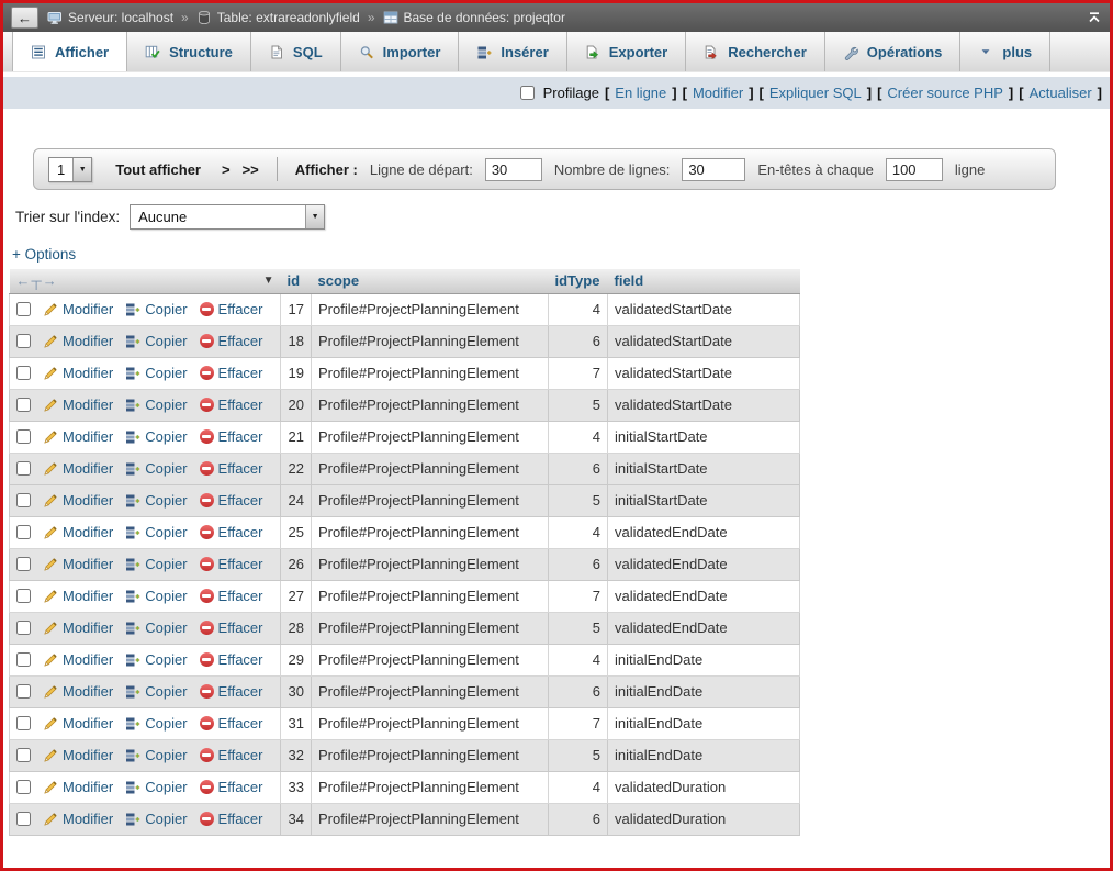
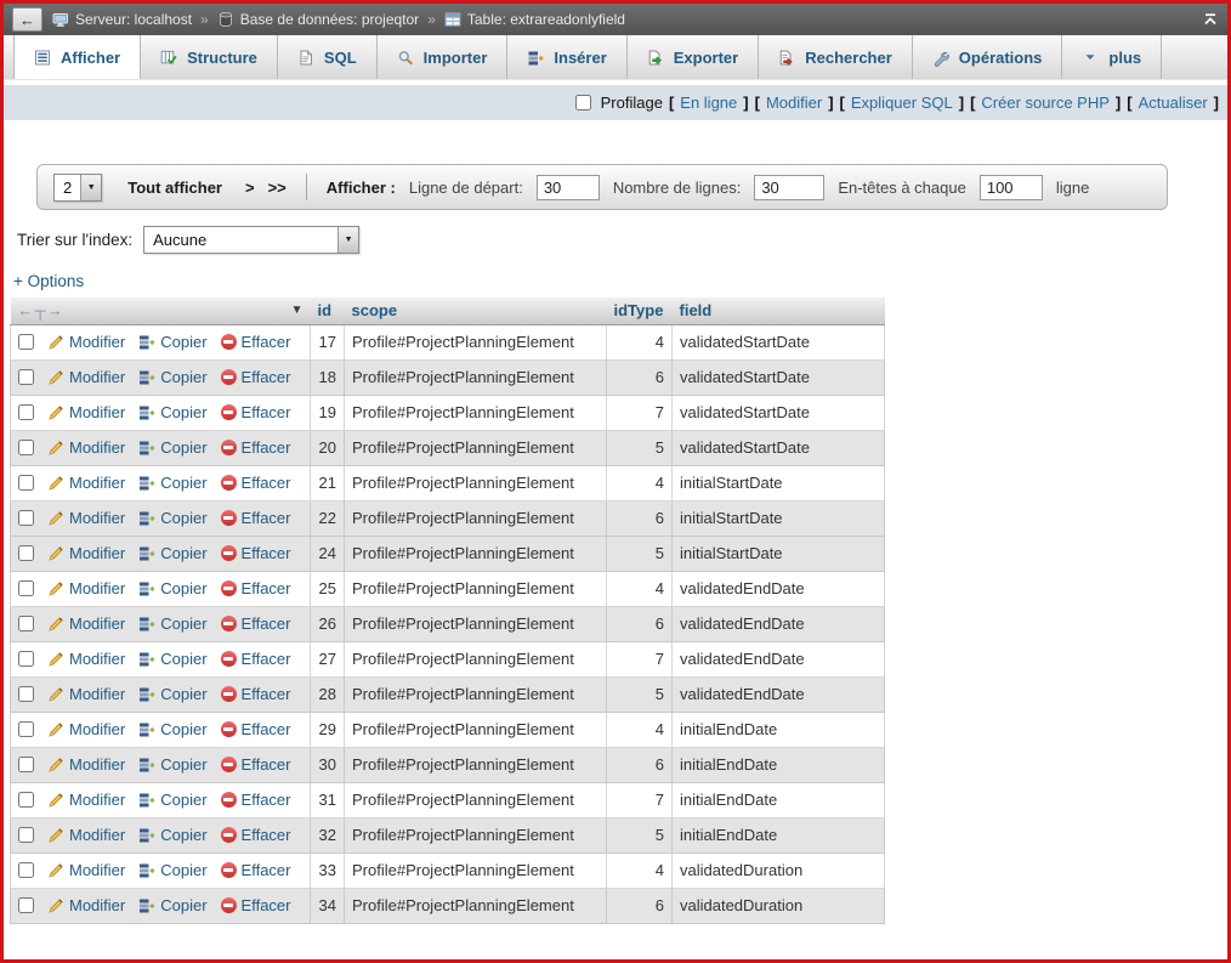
  ←
  Serveur: localhost
  »
- Table: extrareadonlyfield
+ Base de données: projeqtor
  »
- Base de données: projeqtor
+ Table: extrareadonlyfield
  Afficher
  Structure
  SQL
  Importer
  Insérer
  Exporter
  Rechercher
  Opérations
  plus
  Profilage
  [
  En ligne
  ]
  [
  Modifier
  ]
  [
  Expliquer SQL
  ]
  [
  Créer source PHP
  ]
  [
  Actualiser
  ]
- 1
+ 2
  Tout afficher
  >
  >>
  Afficher :
  Ligne de départ:
  30
  Nombre de lignes:
  30
  En-têtes à chaque
  100
  ligne
  Trier sur l'index:
  Aucune
  + Options
  ←┬→ ▼	id	scope	idType	field
  Modifier Copier Effacer	17	Profile#ProjectPlanningElement	4	validatedStartDate
  Modifier Copier Effacer	18	Profile#ProjectPlanningElement	6	validatedStartDate
  Modifier Copier Effacer	19	Profile#ProjectPlanningElement	7	validatedStartDate
  Modifier Copier Effacer	20	Profile#ProjectPlanningElement	5	validatedStartDate
  Modifier Copier Effacer	21	Profile#ProjectPlanningElement	4	initialStartDate
  Modifier Copier Effacer	22	Profile#ProjectPlanningElement	6	initialStartDate
  Modifier Copier Effacer	24	Profile#ProjectPlanningElement	5	initialStartDate
  Modifier Copier Effacer	25	Profile#ProjectPlanningElement	4	validatedEndDate
  Modifier Copier Effacer	26	Profile#ProjectPlanningElement	6	validatedEndDate
  Modifier Copier Effacer	27	Profile#ProjectPlanningElement	7	validatedEndDate
  Modifier Copier Effacer	28	Profile#ProjectPlanningElement	5	validatedEndDate
  Modifier Copier Effacer	29	Profile#ProjectPlanningElement	4	initialEndDate
  Modifier Copier Effacer	30	Profile#ProjectPlanningElement	6	initialEndDate
  Modifier Copier Effacer	31	Profile#ProjectPlanningElement	7	initialEndDate
  Modifier Copier Effacer	32	Profile#ProjectPlanningElement	5	initialEndDate
  Modifier Copier Effacer	33	Profile#ProjectPlanningElement	4	validatedDuration
  Modifier Copier Effacer	34	Profile#ProjectPlanningElement	6	validatedDuration
